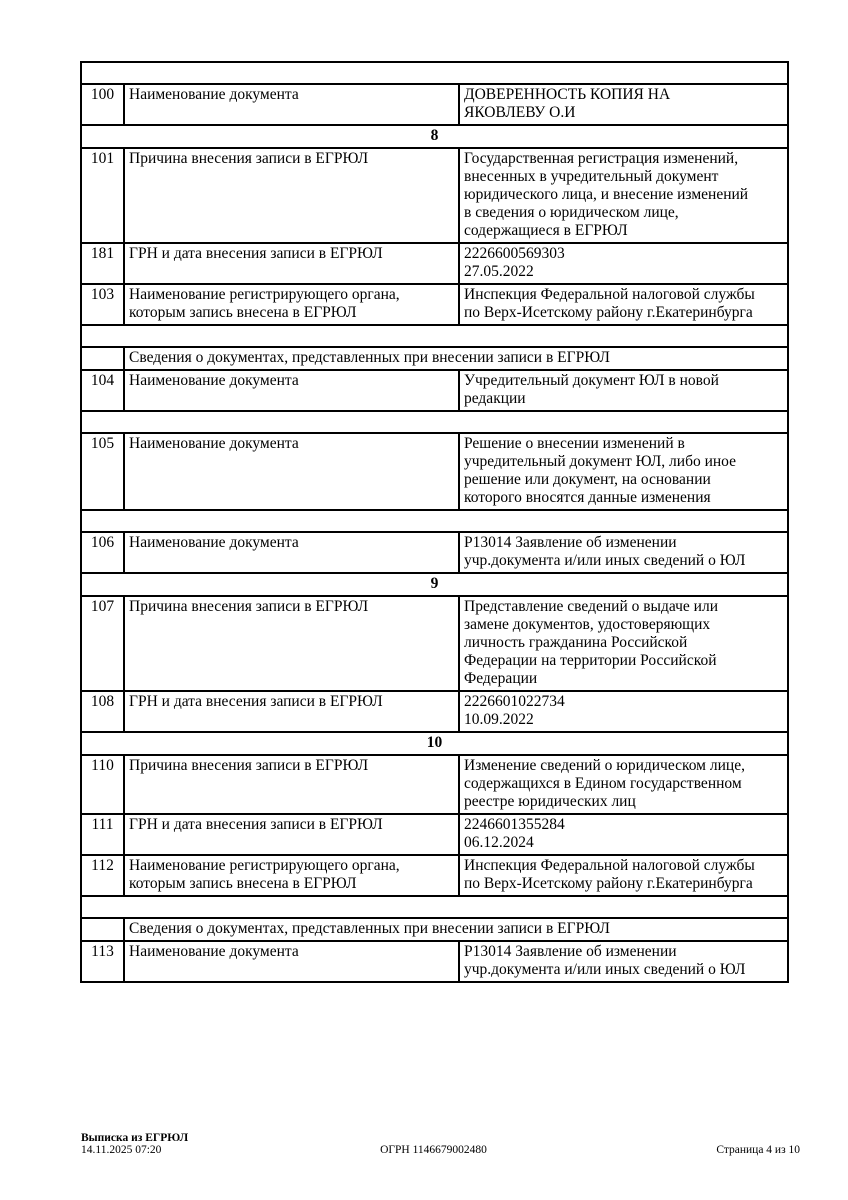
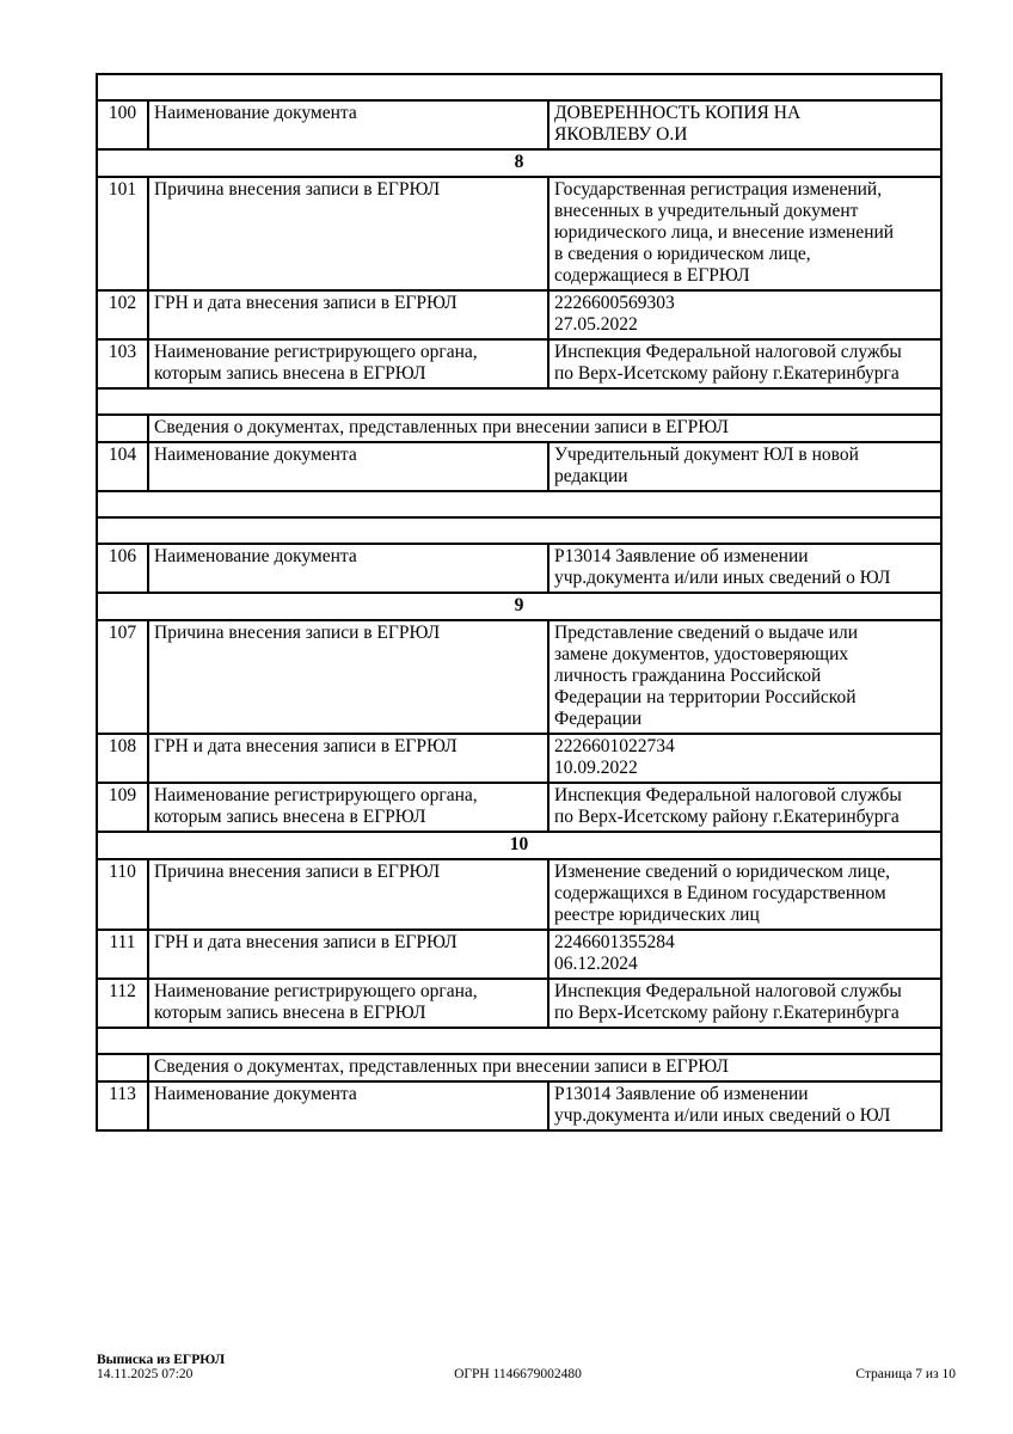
  100	Наименование документа	ДОВЕРЕННОСТЬ КОПИЯ НА ЯКОВЛЕВУ О.И
  8
  101	Причина внесения записи в ЕГРЮЛ	Государственная регистрация изменений, внесенных в учредительный документ юридического лица, и внесение изменений в сведения о юридическом лице, содержащиеся в ЕГРЮЛ
- 181	ГРН и дата внесения записи в ЕГРЮЛ	2226600569303 27.05.2022
+ 102	ГРН и дата внесения записи в ЕГРЮЛ	2226600569303 27.05.2022
  103	Наименование регистрирующего органа, которым запись внесена в ЕГРЮЛ	Инспекция Федеральной налоговой службы по Верх-Исетскому району г.Екатеринбурга
  	Сведения о документах, представленных при внесении записи в ЕГРЮЛ
  104	Наименование документа	Учредительный документ ЮЛ в новой редакции
- 105	Наименование документа	Решение о внесении изменений в учредительный документ ЮЛ, либо иное решение или документ, на основании которого вносятся данные изменения
  106	Наименование документа	Р13014 Заявление об изменении учр.документа и/или иных сведений о ЮЛ
  9
  107	Причина внесения записи в ЕГРЮЛ	Представление сведений о выдаче или замене документов, удостоверяющих личность гражданина Российской Федерации на территории Российской Федерации
  108	ГРН и дата внесения записи в ЕГРЮЛ	2226601022734 10.09.2022
+ 109	Наименование регистрирующего органа, которым запись внесена в ЕГРЮЛ	Инспекция Федеральной налоговой службы по Верх-Исетскому району г.Екатеринбурга
  10
  110	Причина внесения записи в ЕГРЮЛ	Изменение сведений о юридическом лице, содержащихся в Едином государственном реестре юридических лиц
  111	ГРН и дата внесения записи в ЕГРЮЛ	2246601355284 06.12.2024
  112	Наименование регистрирующего органа, которым запись внесена в ЕГРЮЛ	Инспекция Федеральной налоговой службы по Верх-Исетскому району г.Екатеринбурга
  	Сведения о документах, представленных при внесении записи в ЕГРЮЛ
  113	Наименование документа	Р13014 Заявление об изменении учр.документа и/или иных сведений о ЮЛ
  Выписка из ЕГРЮЛ
  14.11.2025 07:20
  ОГРН 1146679002480
- Страница 4 из 10
+ Страница 7 из 10
